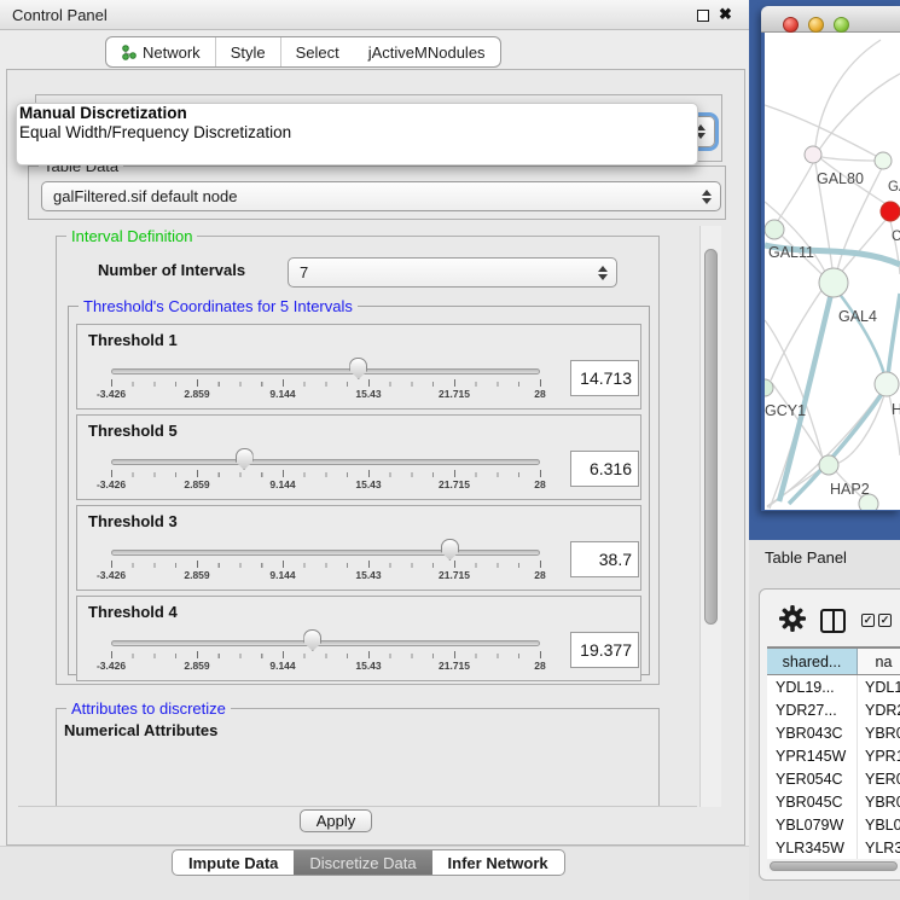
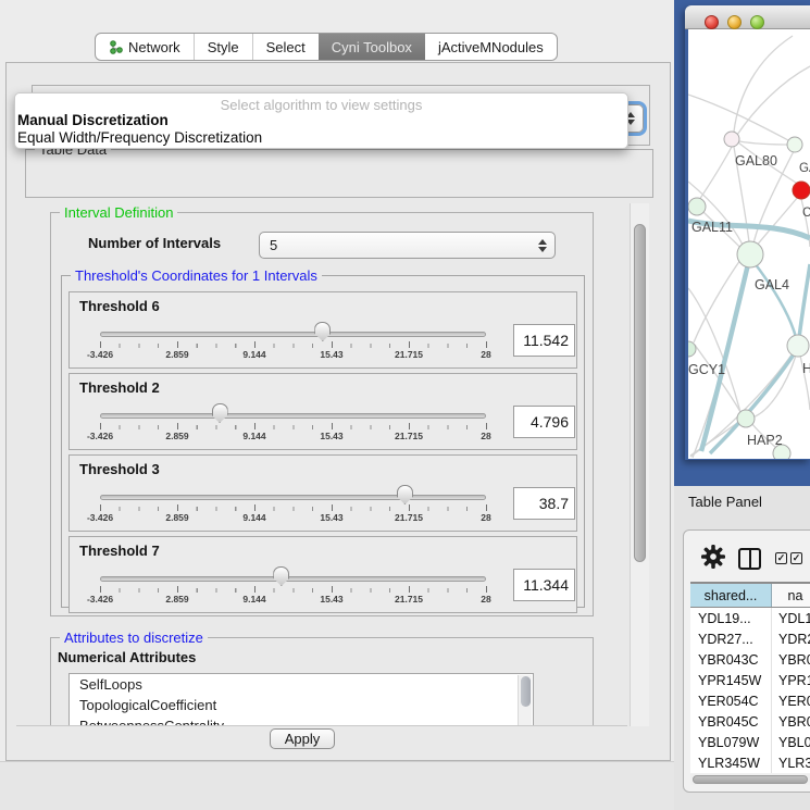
- Control Panel
- ✖
  Network
  Style
  Select
+ Cyni Toolbox
  jActiveMNodules
  Table Data
- galFiltered.sif default node
  Interval Definition
  Number of Intervals
- 7
+ 5
- Threshold's Coordinates for 5 Intervals
+ Threshold's Coordinates for 1 Intervals
- Threshold 1
+ Threshold 6
  -3.426
  2.859
  9.144
  15.43
  21.715
  28
- 14.713
+ 11.542
- Threshold 5
+ Threshold 2
  -3.426
  2.859
  9.144
  15.43
  21.715
  28
- 6.316
+ 4.796
  Threshold 3
  -3.426
  2.859
  9.144
  15.43
  21.715
  28
  38.7
- Threshold 4
+ Threshold 7
  -3.426
  2.859
  9.144
  15.43
  21.715
  28
- 19.377
+ 11.344
  Attributes to discretize
  Numerical Attributes
+ SelfLoops
+ TopologicalCoefficient
  Apply
+ Select algorithm to view settings
  Manual Discretization
  Equal Width/Frequency Discretization
- Impute Data
- Discretize Data
- Infer Network
  GAL80
  C
  GAL11
  GAL4
  GCY1
  H
  HAP2
  Table Panel
  ✓
  ✓
  shared...
  na
  YDL19...
  YDL1
  YDR27...
  YDR
  YBR043C
  YBR
  YPR145W
  YPR
  YER054C
  YER
  YBR045C
  YBR
  YBL079W
  YBL0
  YLR345W
  YLR3
